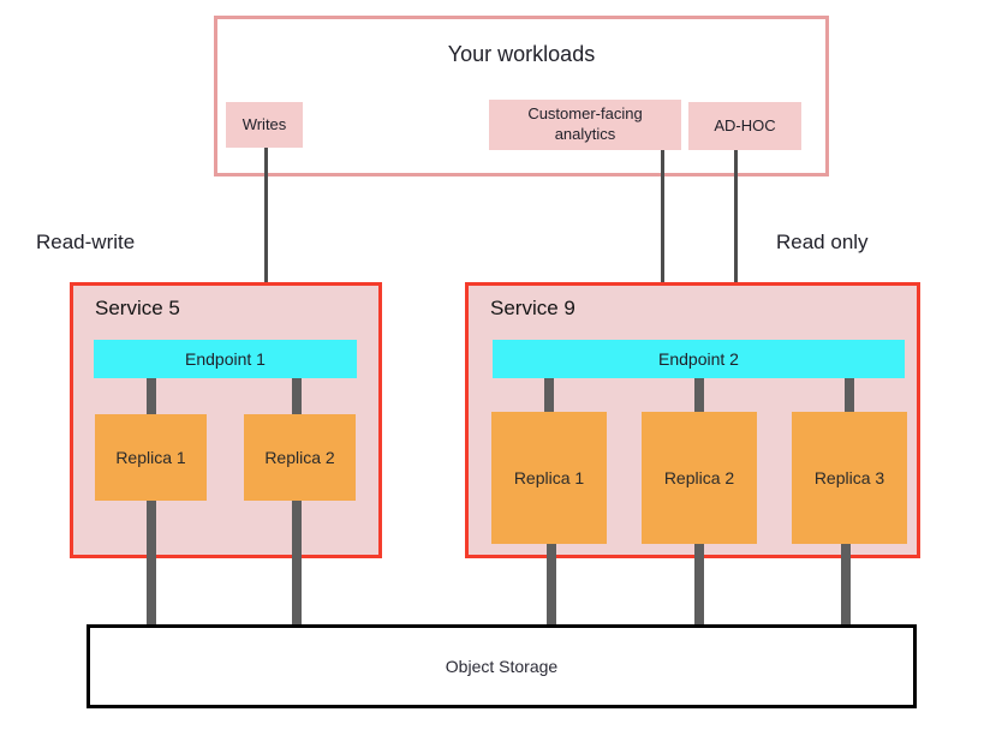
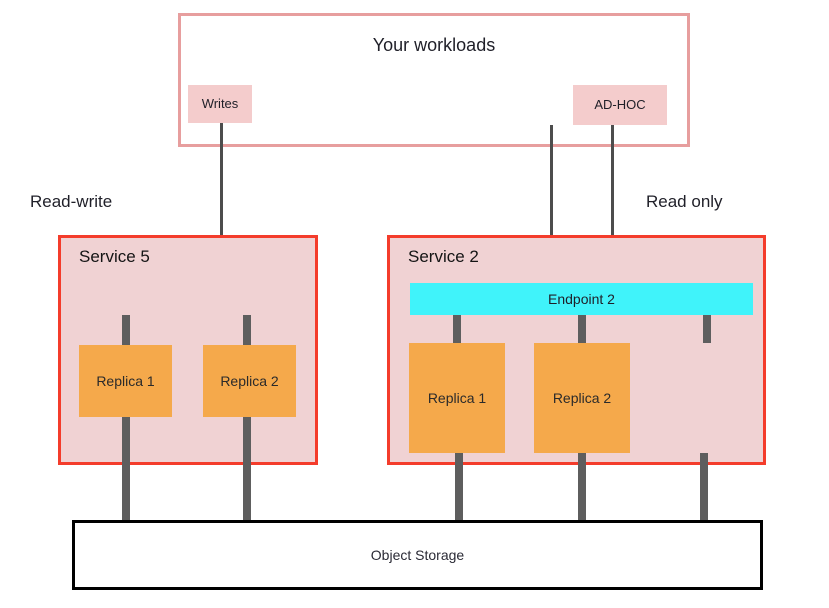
  Your workloads
  Writes
- Customer-facing analytics
  AD-HOC
  Read-write
  Read only
  Service 5
- Endpoint 1
  Replica 1
  Replica 2
- Service 9
+ Service 2
  Endpoint 2
  Replica 1
  Replica 2
- Replica 3
  Object Storage
